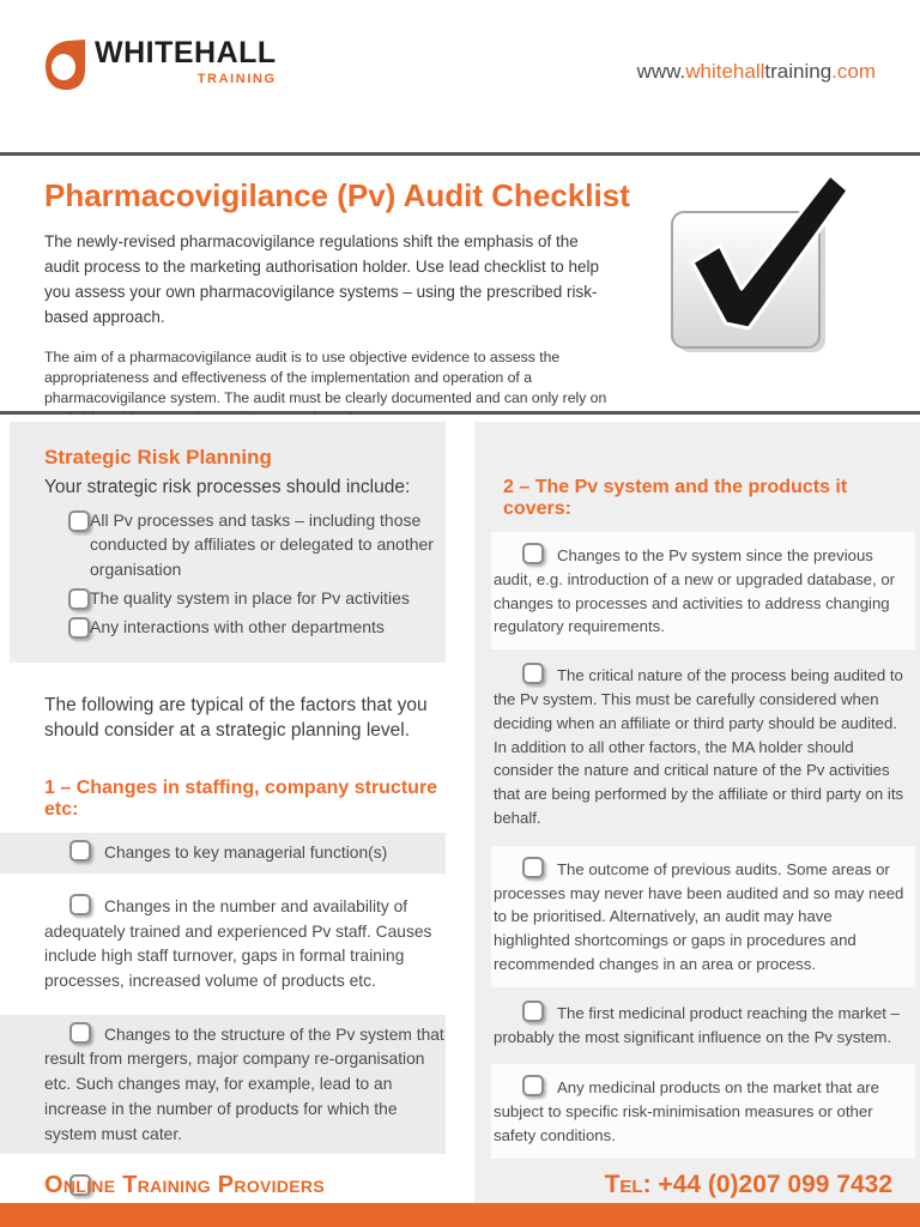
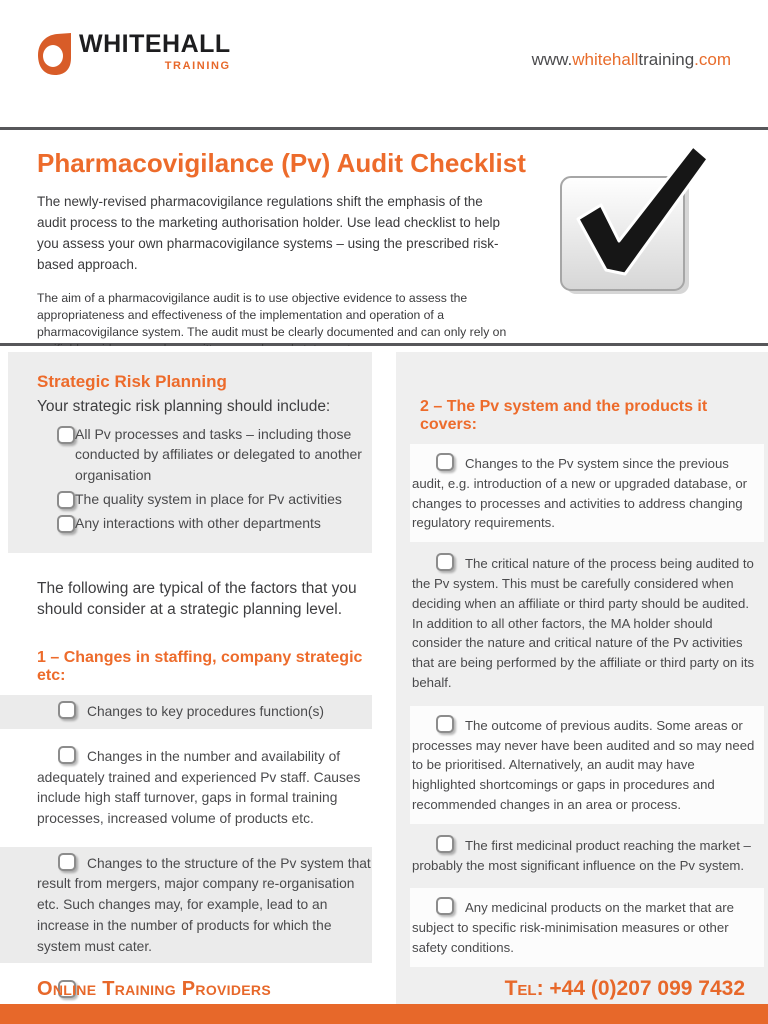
  WHITEHALL
  TRAINING
  www.whitehalltraining.com
  Pharmacovigilance (Pv) Audit Checklist
  The newly-revised pharmacovigilance regulations shift the emphasis of the audit process to the marketing authorisation holder. Use lead checklist to help you assess your own pharmacovigilance systems – using the prescribed risk-based approach.
  The aim of a pharmacovigilance audit is to use objective evidence to assess the appropriateness and effectiveness of the implementation and operation of a pharmacovigilance system. The audit must be clearly documented and can only rely on
  2 – The Pv system and the products it covers:
  Changes to the Pv system since the previous audit, e.g. introduction of a new or upgraded database, or changes to processes and activities to address changing regulatory requirements.
  The critical nature of the process being audited to the Pv system. This must be carefully considered when deciding when an affiliate or third party should be audited. In addition to all other factors, the MA holder should consider the nature and critical nature of the Pv activities that are being performed by the affiliate or third party on its behalf.
  The outcome of previous audits. Some areas or processes may never have been audited and so may need to be prioritised. Alternatively, an audit may have highlighted shortcomings or gaps in procedures and recommended changes in an area or process.
  The first medicinal product reaching the market – probably the most significant influence on the Pv system.
  Any medicinal products on the market that are subject to specific risk-minimisation measures or other safety conditions.
  Strategic Risk Planning
- Your strategic risk processes should include:
+ Your strategic risk planning should include:
  All Pv processes and tasks – including those conducted by affiliates or delegated to another organisation
  The quality system in place for Pv activities
  Any interactions with other departments
  The following are typical of the factors that you should consider at a strategic planning level.
- 1 – Changes in staffing, company structure etc:
+ 1 – Changes in staffing, company strategic etc:
- Changes to key managerial function(s)
+ Changes to key procedures function(s)
  Changes in the number and availability of adequately trained and experienced Pv staff. Causes include high staff turnover, gaps in formal training processes, increased volume of products etc.
  Changes to the structure of the Pv system that result from mergers, major company re-organisation etc. Such changes may, for example, lead to an increase in the number of products for which the system must cater.
  Online Training Providers
  Tel: +44 (0)207 099 7432
